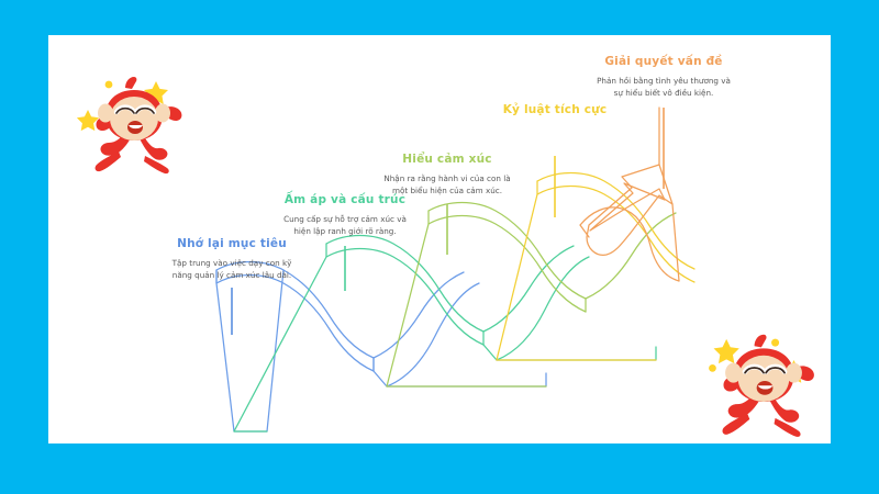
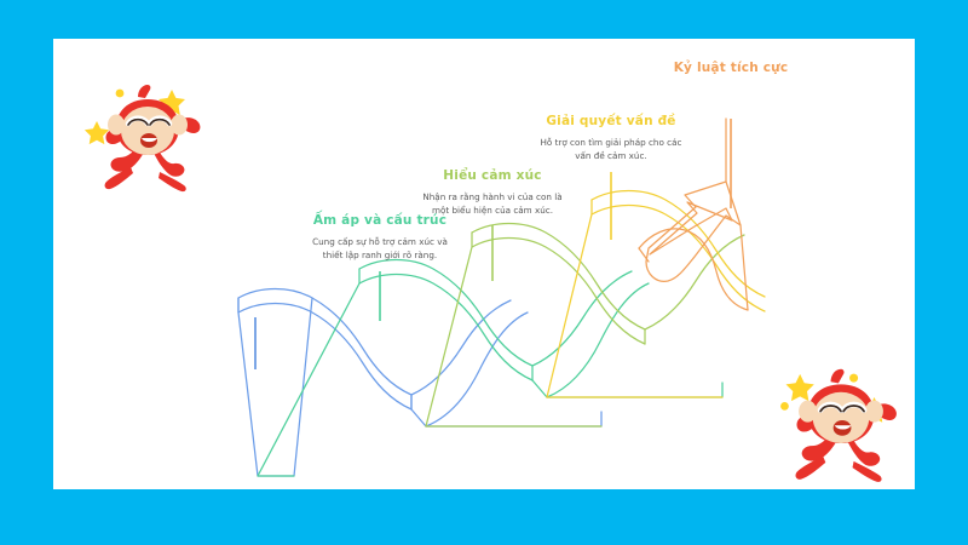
- Nhớ lại mục tiêu
- Tập trung vào việc dạy con kỹ năng quản lý cảm xúc lâu dài.
  Ấm áp và cấu trúc
- Cung cấp sự hỗ trợ cảm xúc và hiện lập ranh giới rõ ràng.
+ Cung cấp sự hỗ trợ cảm xúc và thiết lập ranh giới rõ ràng.
  Hiểu cảm xúc
  Nhận ra rằng hành vi của con là một biểu hiện của cảm xúc.
- Kỷ luật tích cực
+ Giải quyết vấn đề
+ Hỗ trợ con tìm giải pháp cho các vấn đề cảm xúc.
- Giải quyết vấn đề
+ Kỷ luật tích cực
- Phản hồi bằng tình yêu thương và sự hiểu biết vô điều kiện.
